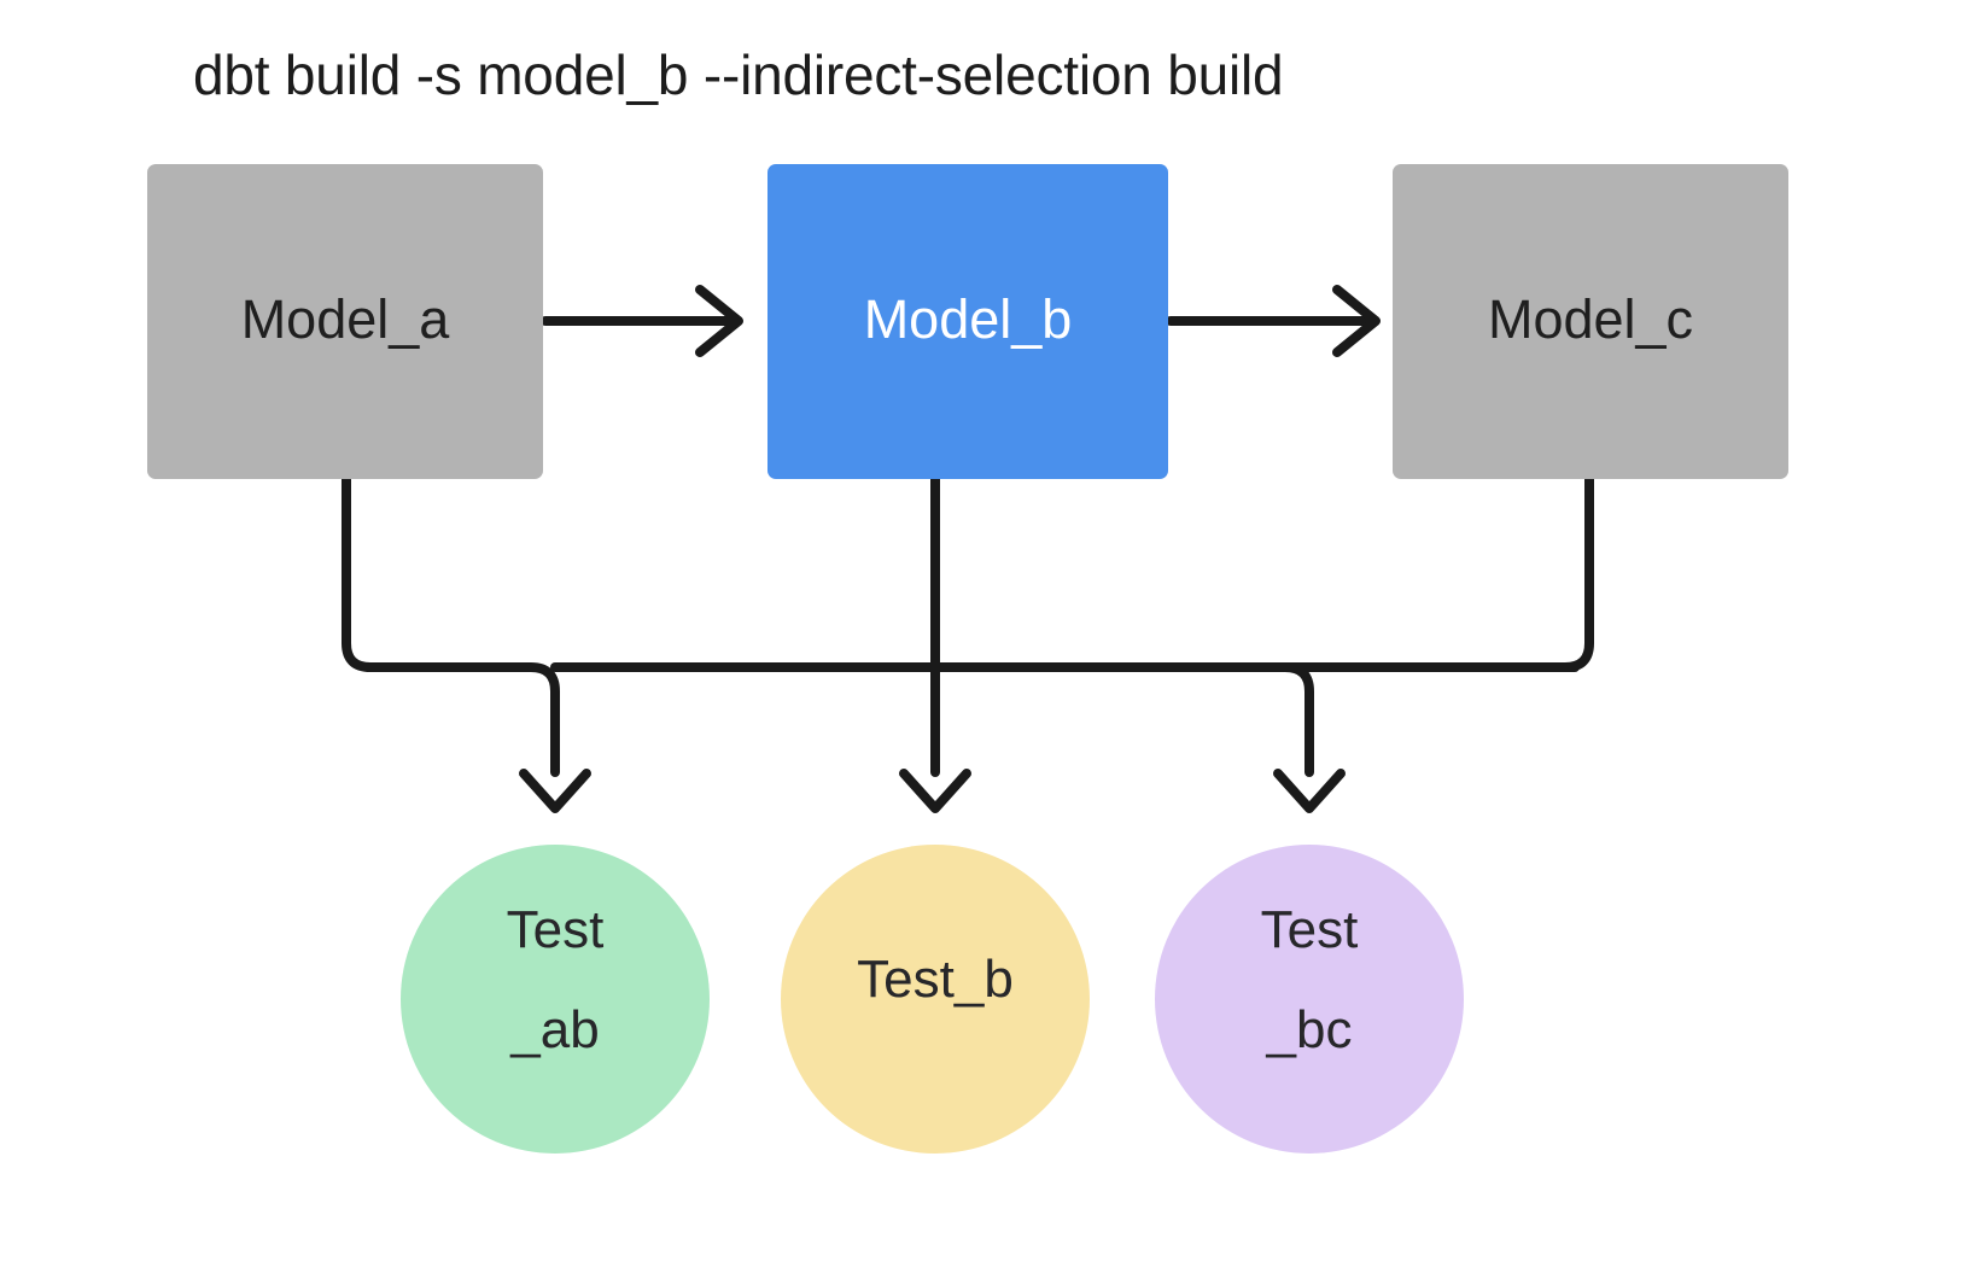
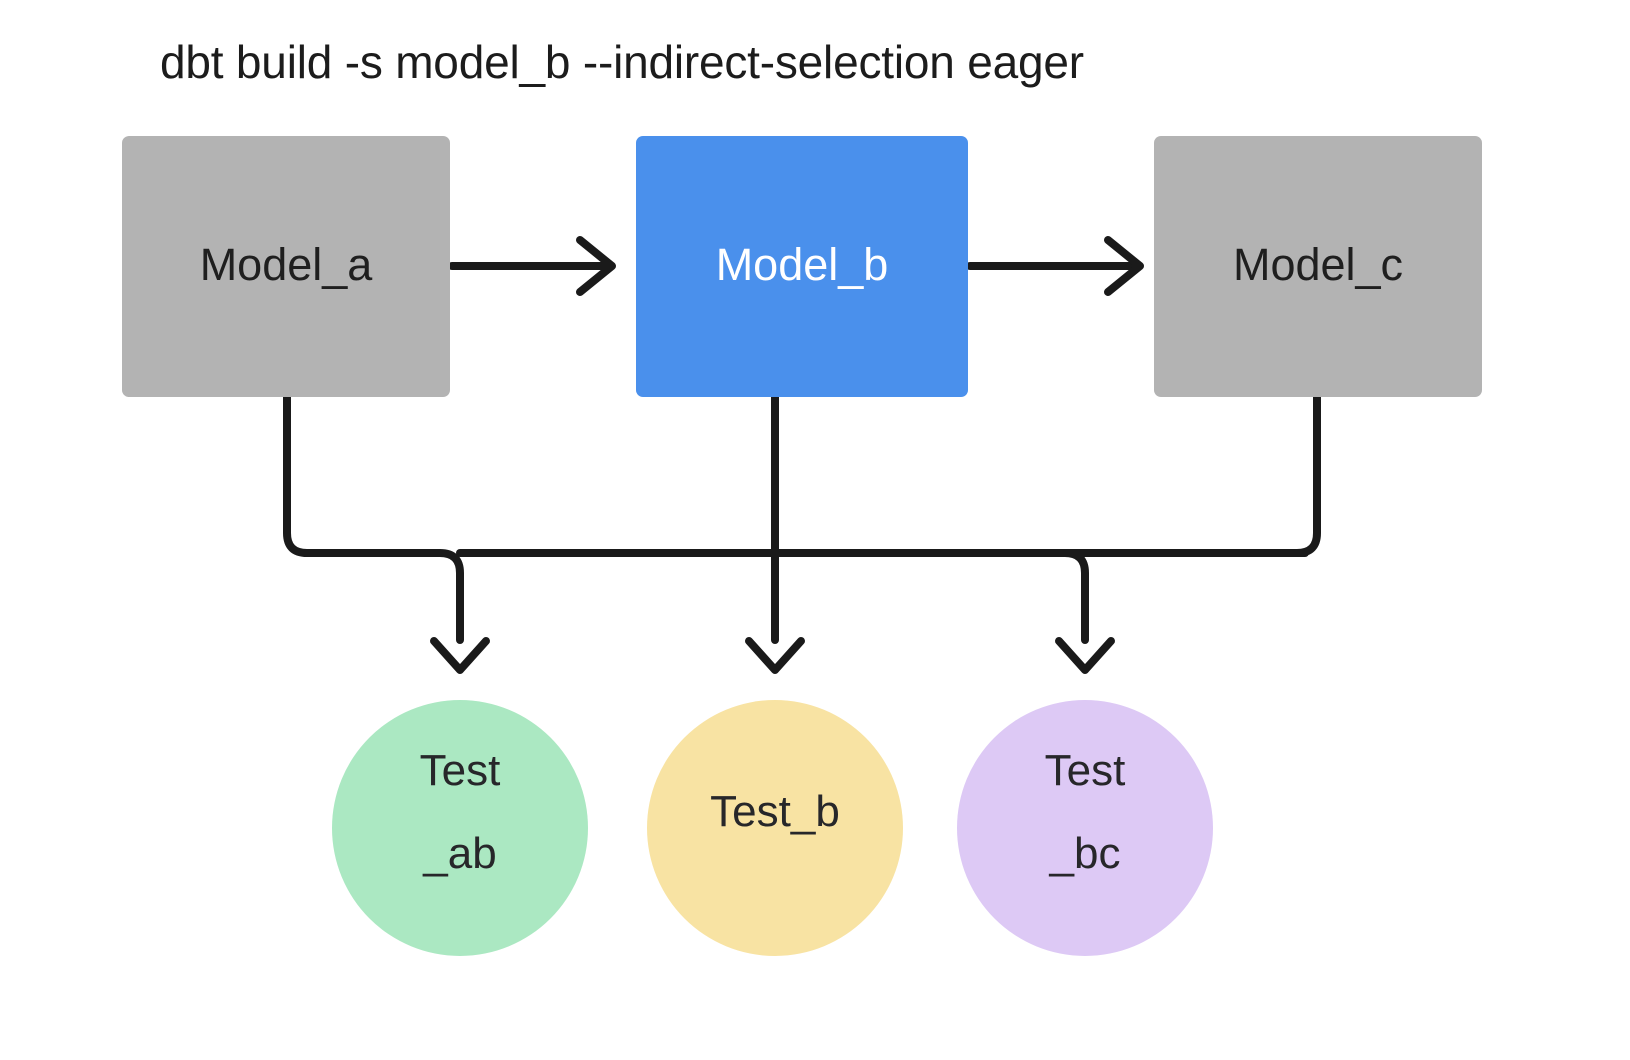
- dbt build -s model_b --indirect-selection build
+ dbt build -s model_b --indirect-selection eager
  Model_a
  Model_b
  Model_c
  Test
  _ab
  Test_b
  Test
  _bc
